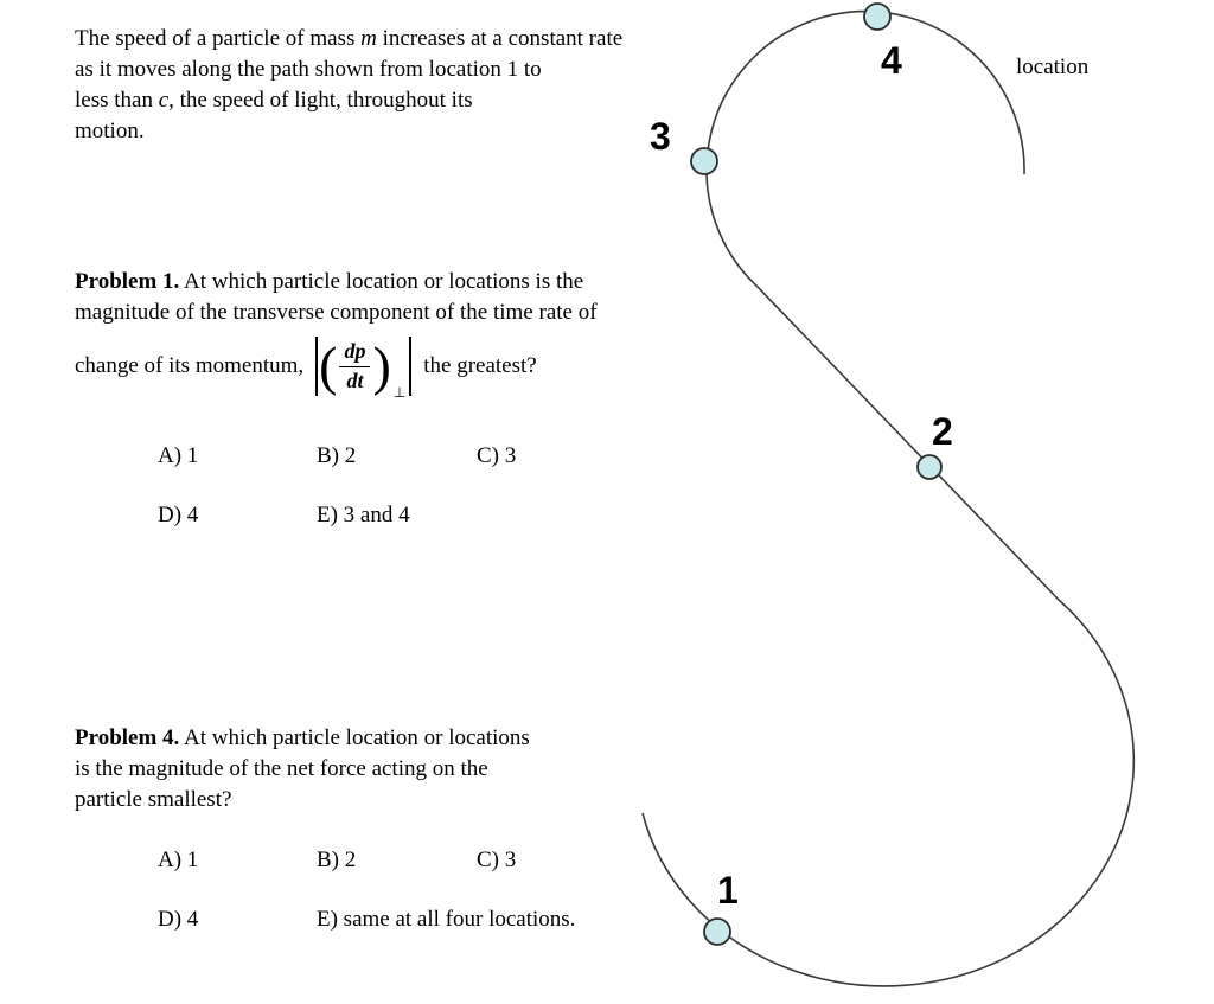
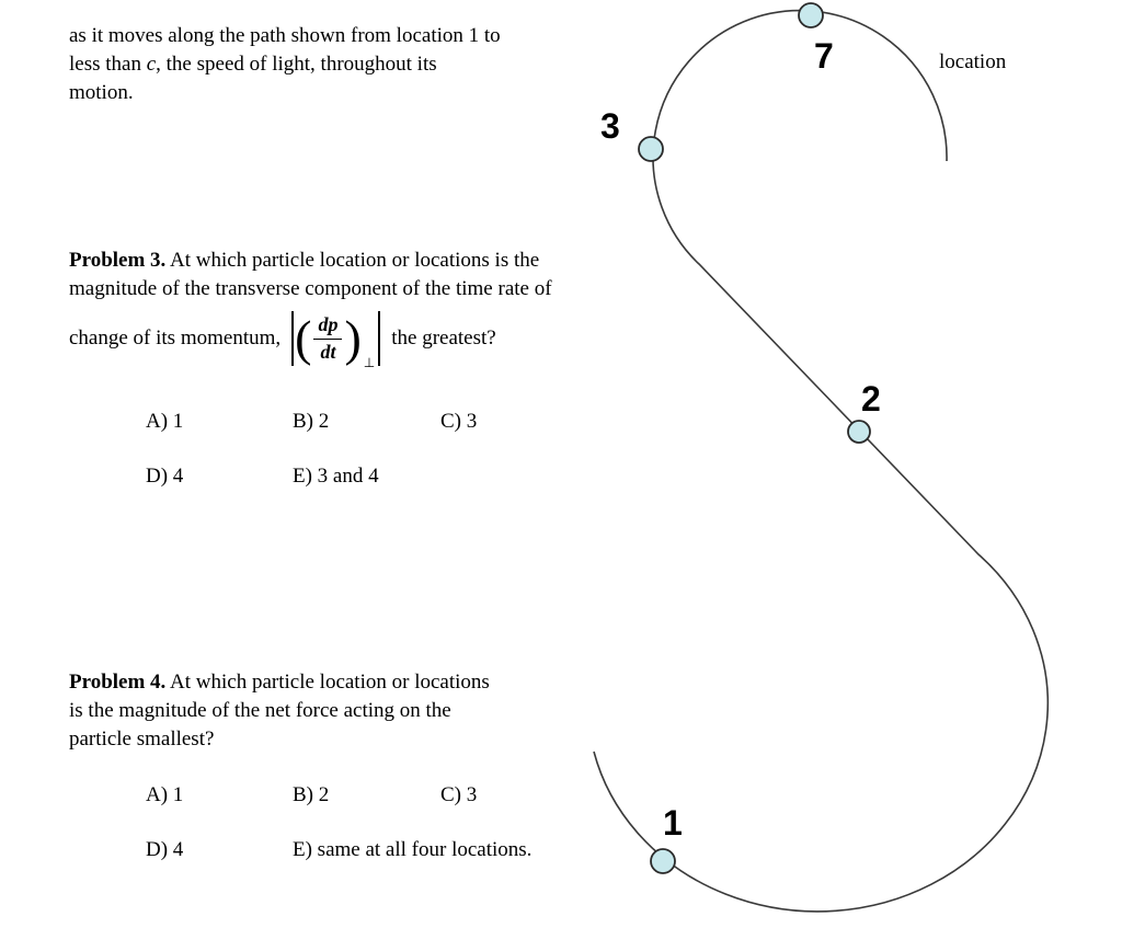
- The speed of a particle of mass m increases at a constant rate
  as it moves along the path shown from location 1 to
  less than c, the speed of light, throughout its
  motion.
- Problem 1. At which particle location or locations is the
+ Problem 3. At which particle location or locations is the
  magnitude of the transverse component of the time rate of
  change of its momentum,
  (
  dp
  dt
  )
  ⊥
  the greatest?
  A) 1
  B) 2
  C) 3
  D) 4
  E) 3 and 4
  Problem 4. At which particle location or locations
  is the magnitude of the net force acting on the
  particle smallest?
  A) 1
  B) 2
  C) 3
  D) 4
- 4
+ 7
  3
  2
  1
  location
